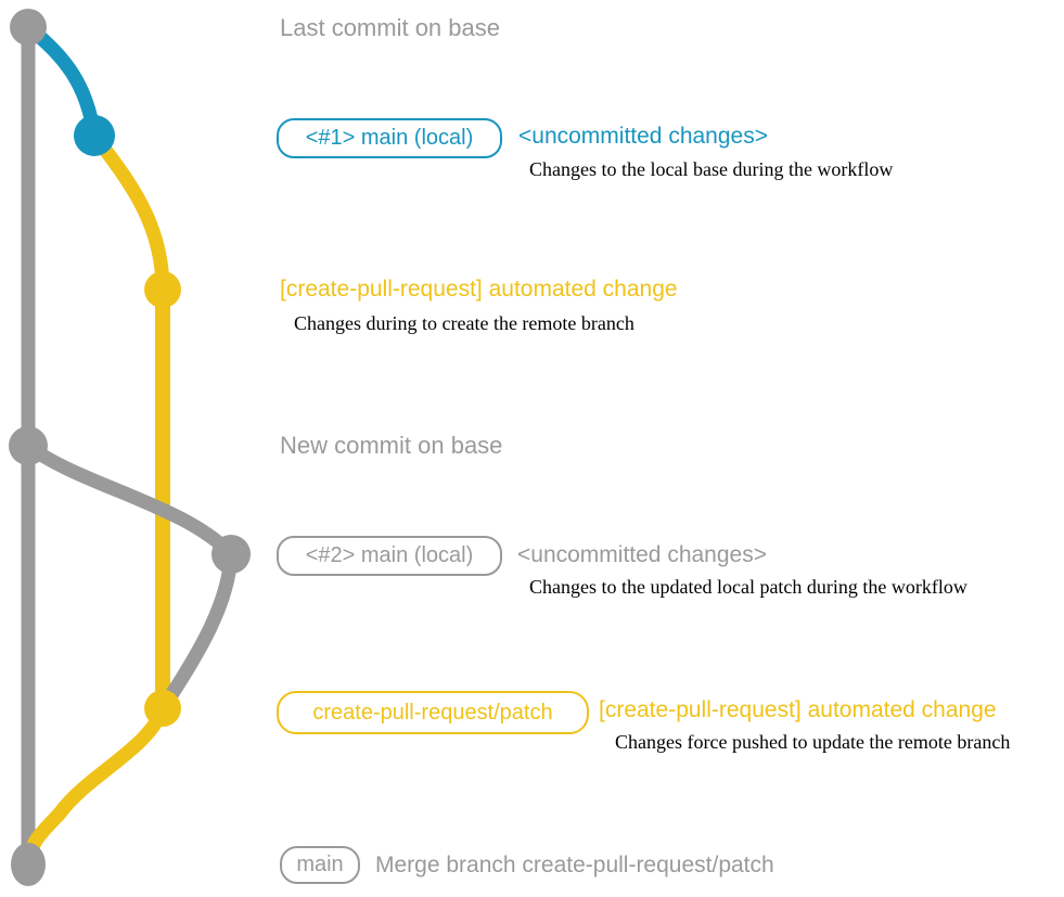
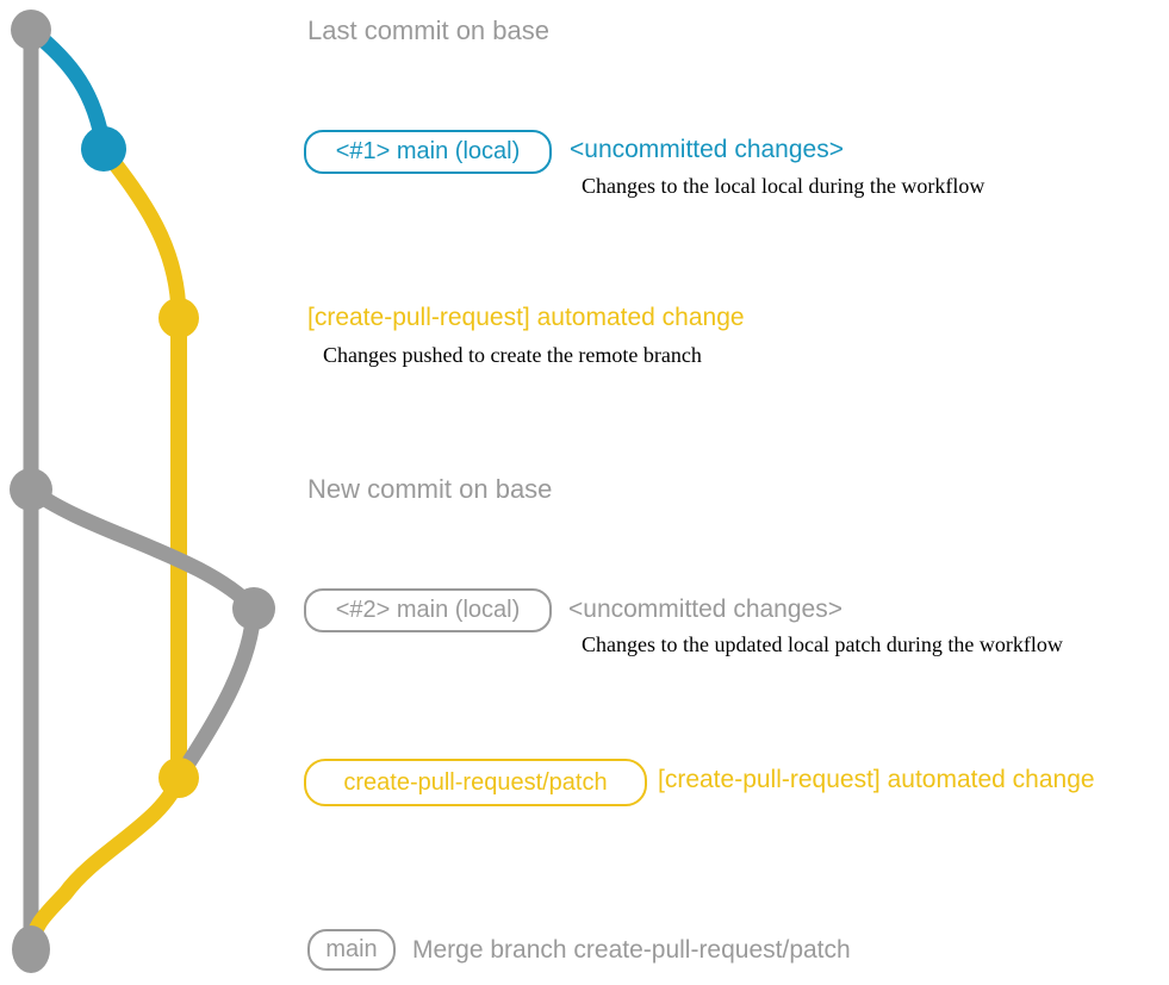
  Last commit on base
  <#1> main (local)
  <uncommitted changes>
- Changes to the local base during the workflow
+ Changes to the local local during the workflow
  [create-pull-request] automated change
- Changes during to create the remote branch
+ Changes pushed to create the remote branch
  New commit on base
  <#2> main (local)
  <uncommitted changes>
  Changes to the updated local patch during the workflow
  create-pull-request/patch
  [create-pull-request] automated change
- Changes force pushed to update the remote branch
  main
  Merge branch create-pull-request/patch
